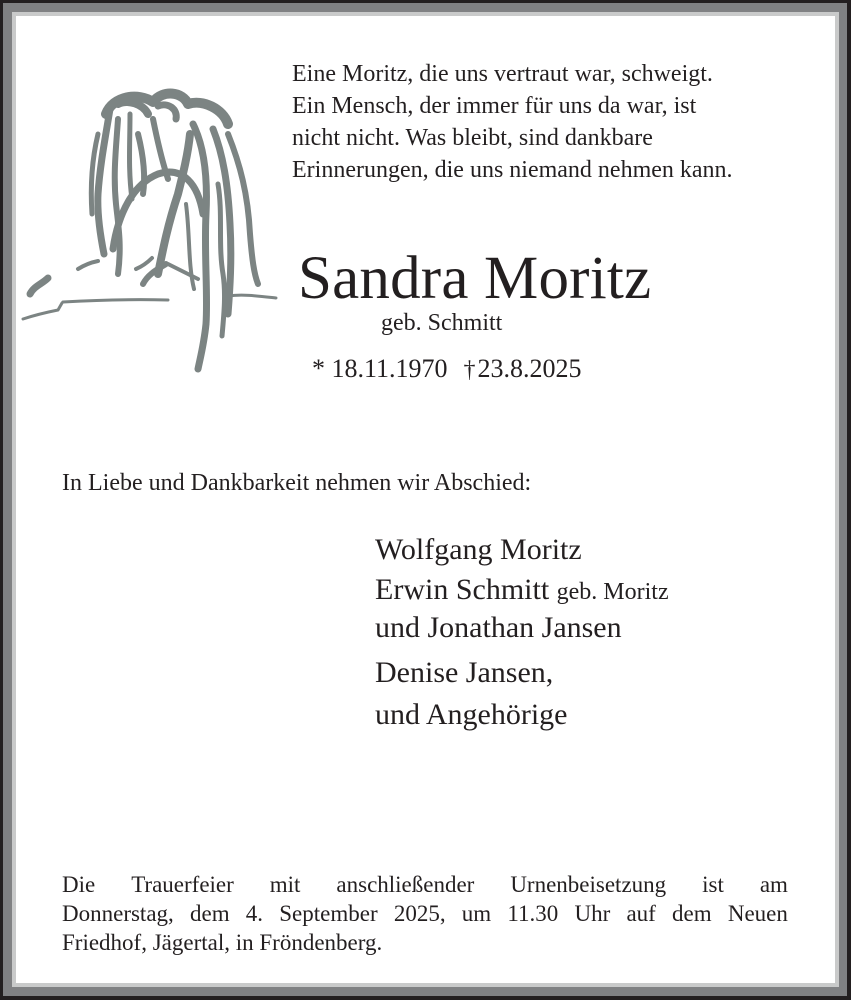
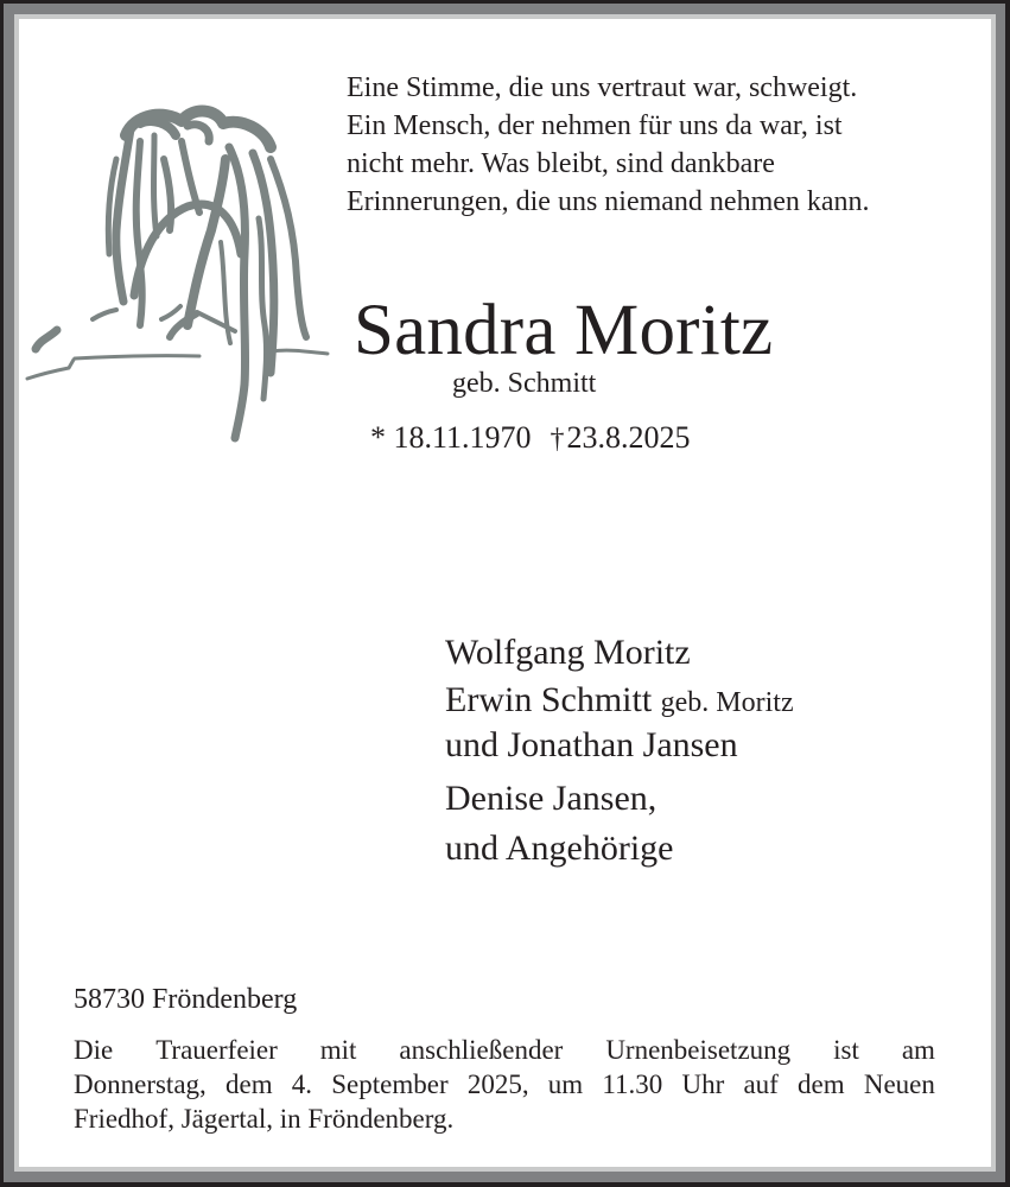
- Eine Moritz, die uns vertraut war, schweigt.
+ Eine Stimme, die uns vertraut war, schweigt.
- Ein Mensch, der immer für uns da war, ist
+ Ein Mensch, der nehmen für uns da war, ist
- nicht nicht. Was bleibt, sind dankbare
+ nicht mehr. Was bleibt, sind dankbare
  Erinnerungen, die uns niemand nehmen kann.
  Sandra Moritz
  geb. Schmitt
  * 18.11.1970 †23.8.2025
- In Liebe und Dankbarkeit nehmen wir Abschied:
  Wolfgang Moritz
  Erwin Schmitt geb. Moritz
  und Jonathan Jansen
  Denise Jansen,
  und Angehörige
+ 58730 Fröndenberg
  Die
  Trauerfeier
  mit
  anschließender
  Urnenbeisetzung
  ist
  am
  Donnerstag,
  dem
  4.
  September
  2025,
  um
  11.30
  Uhr
  auf
  dem
  Neuen
  Friedhof, Jägertal, in Fröndenberg.
